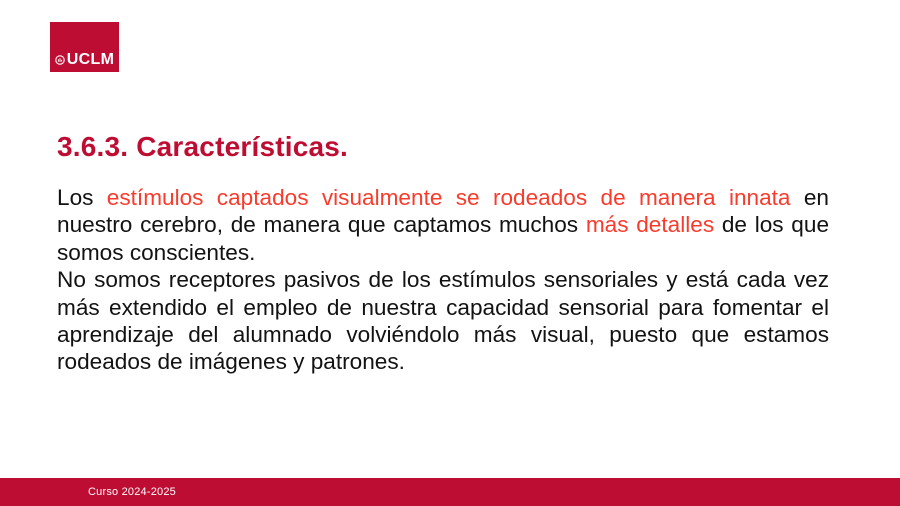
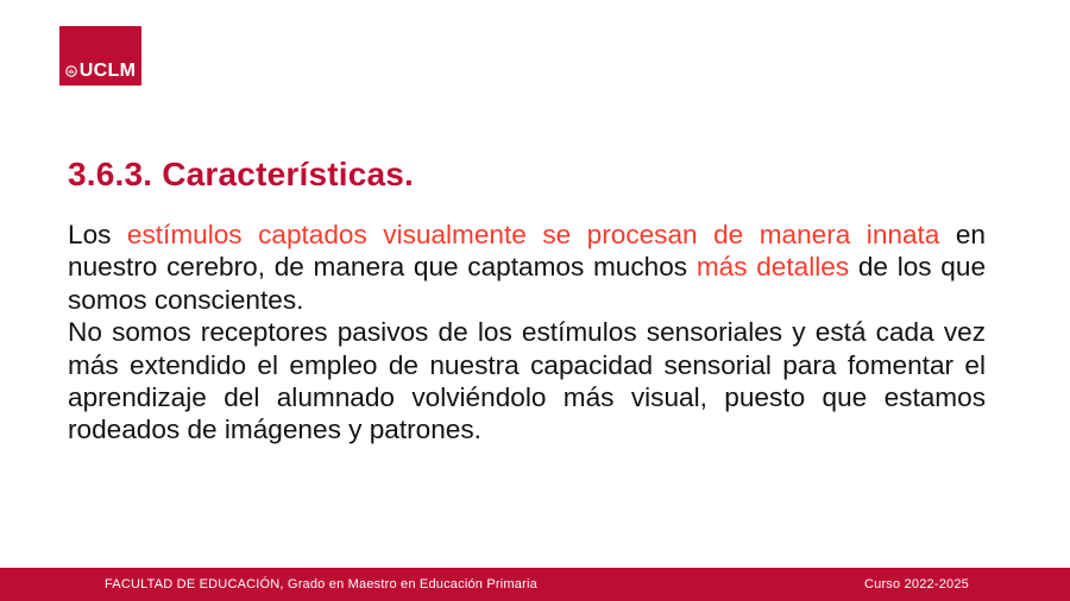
  UCLM
  3.6.3. Características.
- Los estímulos captados visualmente se rodeados de manera innata en nuestro cerebro, de manera que captamos muchos más detalles de los que somos conscientes.
+ Los estímulos captados visualmente se procesan de manera innata en nuestro cerebro, de manera que captamos muchos más detalles de los que somos conscientes.
  No somos receptores pasivos de los estímulos sensoriales y está cada vez más extendido el empleo de nuestra capacidad sensorial para fomentar el aprendizaje del alumnado volviéndolo más visual, puesto que estamos rodeados de imágenes y patrones.
+ FACULTAD DE EDUCACIÓN, Grado en Maestro en Educación Primaria
- Curso 2024-2025
+ Curso 2022-2025
